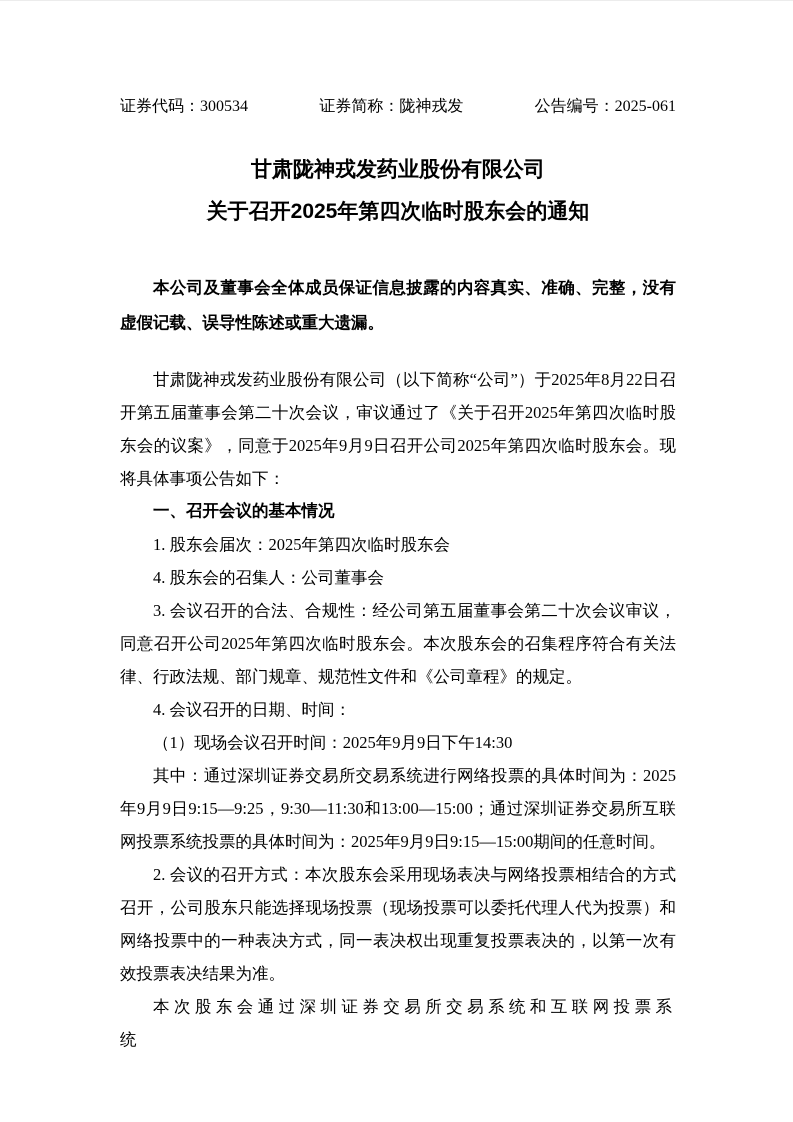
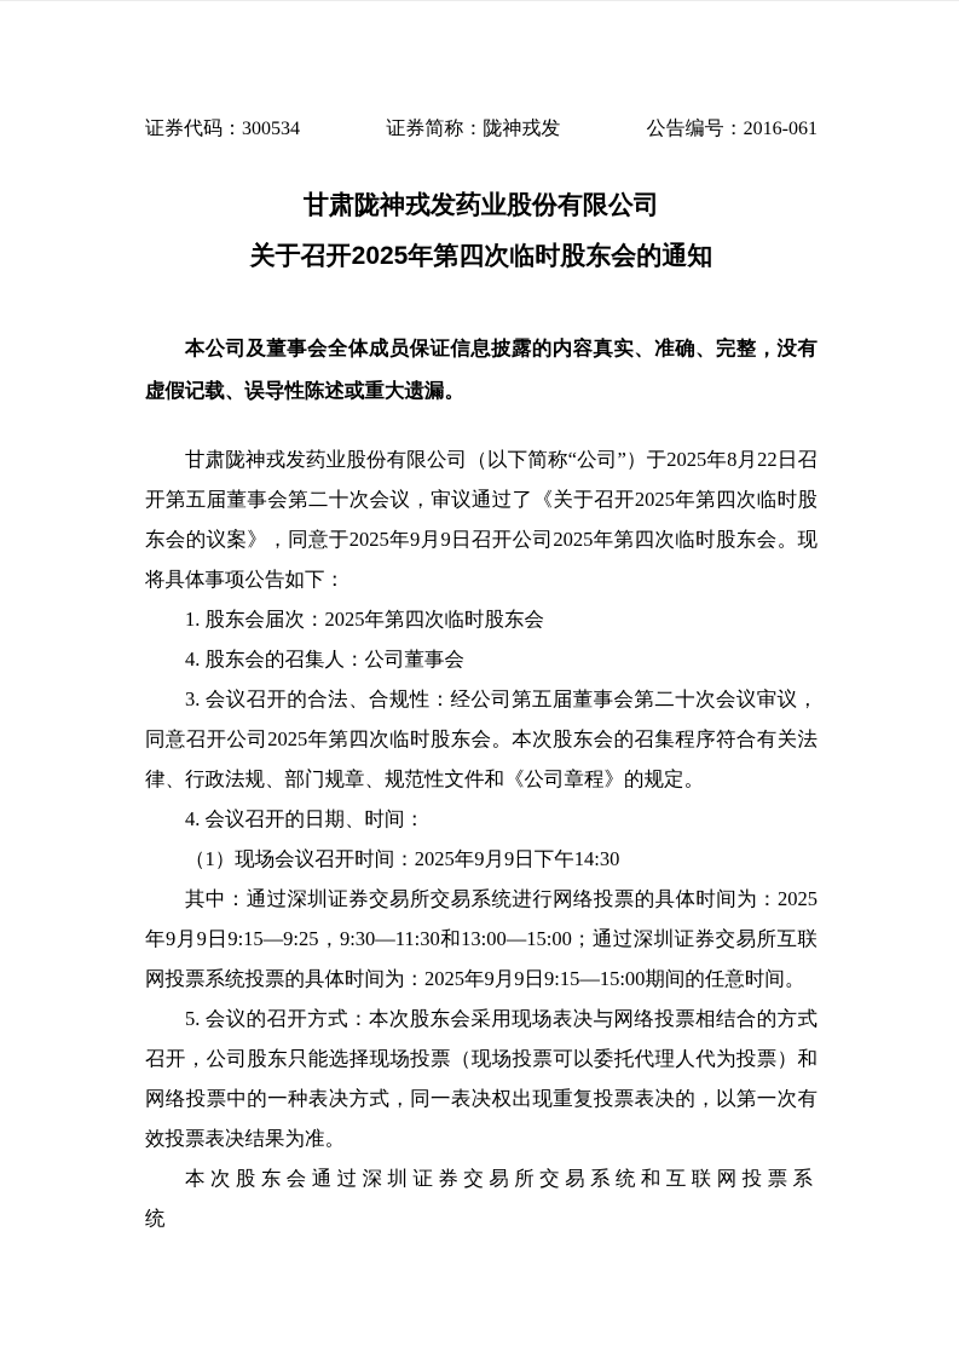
  证券代码：300534
  证券简称：陇神戎发
- 公告编号：2025-061
+ 公告编号：2016-061
  甘肃陇神戎发药业股份有限公司
  关于召开2025年第四次临时股东会的通知
  本公司及董事会全体成员保证信息披露的内容真实、准确、完整，没有虚假记载、误导性陈述或重大遗漏。
  甘肃陇神戎发药业股份有限公司（以下简称“公司”）于2025年8月22日召开第五届董事会第二十次会议，审议通过了《关于召开2025年第四次临时股东会的议案》，同意于2025年9月9日召开公司2025年第四次临时股东会。现将具体事项公告如下：
- 一、召开会议的基本情况
  1. 股东会届次：2025年第四次临时股东会
  4. 股东会的召集人：公司董事会
  3. 会议召开的合法、合规性：经公司第五届董事会第二十次会议审议，同意召开公司2025年第四次临时股东会。本次股东会的召集程序符合有关法律、行政法规、部门规章、规范性文件和《公司章程》的规定。
  4. 会议召开的日期、时间：
  （1）现场会议召开时间：2025年9月9日下午14:30
  其中：通过深圳证券交易所交易系统进行网络投票的具体时间为：2025年9月9日9:15—9:25，9:30—11:30和13:00—15:00；通过深圳证券交易所互联网投票系统投票的具体时间为：2025年9月9日9:15—15:00期间的任意时间。
- 2. 会议的召开方式：本次股东会采用现场表决与网络投票相结合的方式召开，公司股东只能选择现场投票（现场投票可以委托代理人代为投票）和网络投票中的一种表决方式，同一表决权出现重复投票表决的，以第一次有效投票表决结果为准。
+ 5. 会议的召开方式：本次股东会采用现场表决与网络投票相结合的方式召开，公司股东只能选择现场投票（现场投票可以委托代理人代为投票）和网络投票中的一种表决方式，同一表决权出现重复投票表决的，以第一次有效投票表决结果为准。
  本次股东会通过深圳证券交易所交易系统和互联网投票系统
